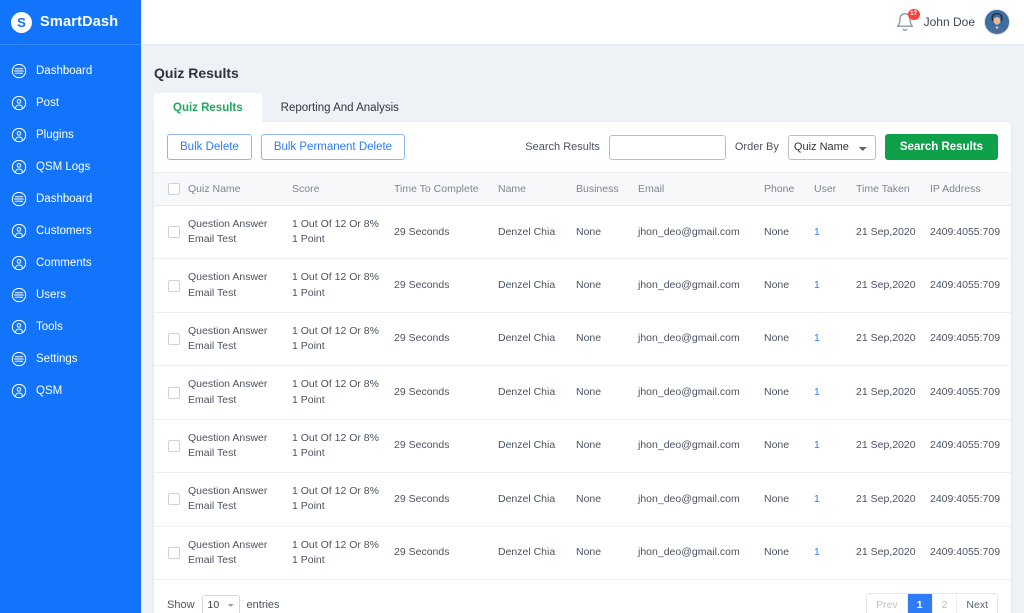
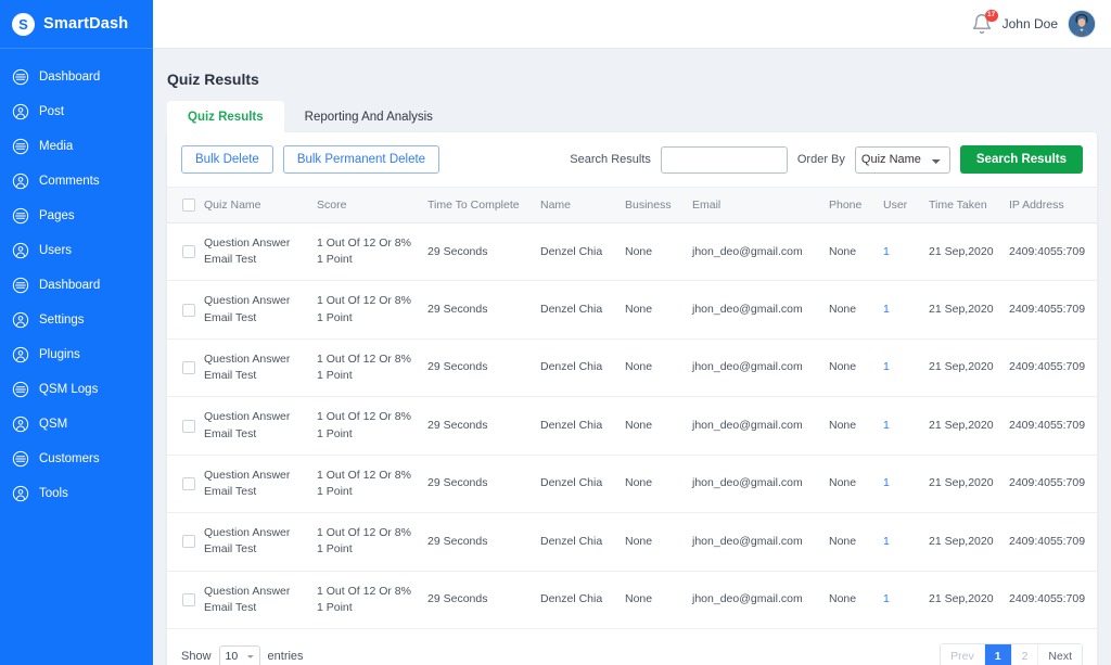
  S
  SmartDash
  Dashboard
  Post
+ Media
- Plugins
+ Comments
+ Pages
- QSM Logs
+ Users
  Dashboard
- Customers
+ Settings
- Comments
+ Plugins
- Users
+ QSM Logs
- Tools
+ QSM
- Settings
+ Customers
- QSM
+ Tools
  John Doe
  Quiz Results
  Quiz Results
  Reporting And Analysis
  Bulk Delete
  Bulk Permanent Delete
  Search Results
  Order By
  Quiz Name
  Search Results
  	Quiz Name	Score	Time To Complete	Name	Business	Email	Phone	User	Time Taken	IP Address
  	Question Answer Email Test	1 Out Of 12 Or 8%1 Point	29 Seconds	Denzel Chia	None	jhon_deo@gmail.com	None	1	21 Sep,2020	2409:4055:709
  	Question Answer Email Test	1 Out Of 12 Or 8%1 Point	29 Seconds	Denzel Chia	None	jhon_deo@gmail.com	None	1	21 Sep,2020	2409:4055:709
  	Question Answer Email Test	1 Out Of 12 Or 8%1 Point	29 Seconds	Denzel Chia	None	jhon_deo@gmail.com	None	1	21 Sep,2020	2409:4055:709
  	Question Answer Email Test	1 Out Of 12 Or 8%1 Point	29 Seconds	Denzel Chia	None	jhon_deo@gmail.com	None	1	21 Sep,2020	2409:4055:709
  	Question Answer Email Test	1 Out Of 12 Or 8%1 Point	29 Seconds	Denzel Chia	None	jhon_deo@gmail.com	None	1	21 Sep,2020	2409:4055:709
  	Question Answer Email Test	1 Out Of 12 Or 8%1 Point	29 Seconds	Denzel Chia	None	jhon_deo@gmail.com	None	1	21 Sep,2020	2409:4055:709
  	Question Answer Email Test	1 Out Of 12 Or 8%1 Point	29 Seconds	Denzel Chia	None	jhon_deo@gmail.com	None	1	21 Sep,2020	2409:4055:709
  Show
  10
  entries
  Prev
  1
  2
  Next
